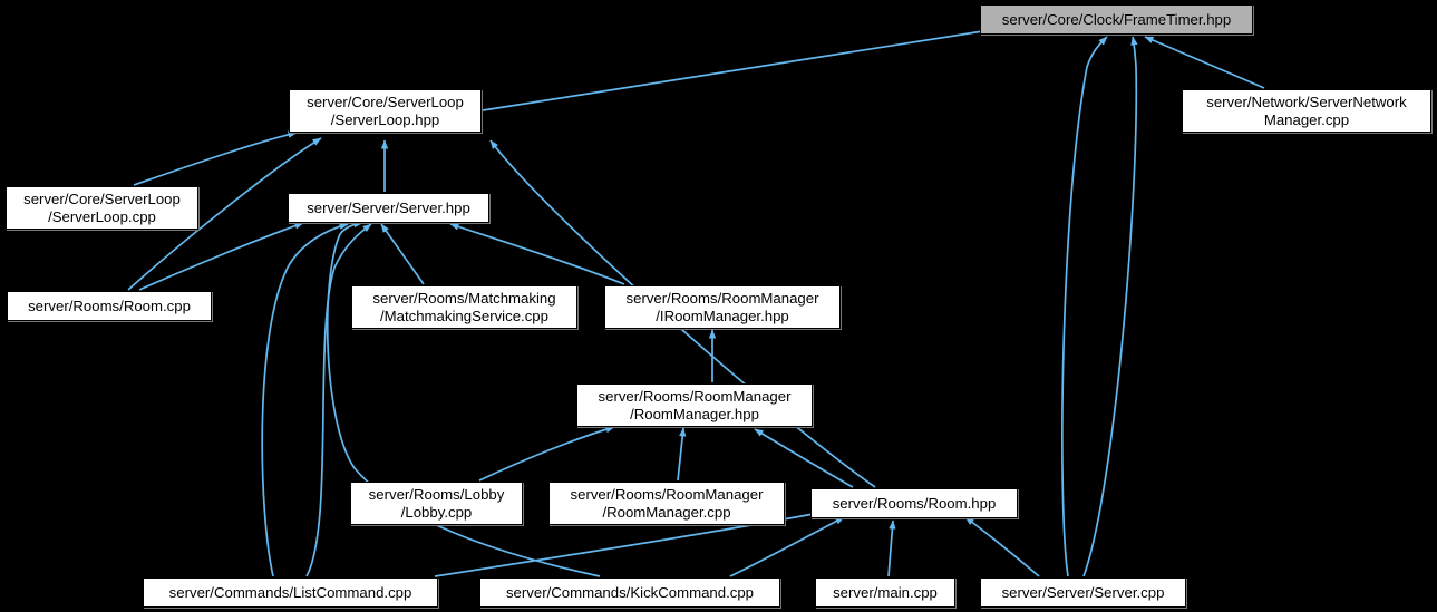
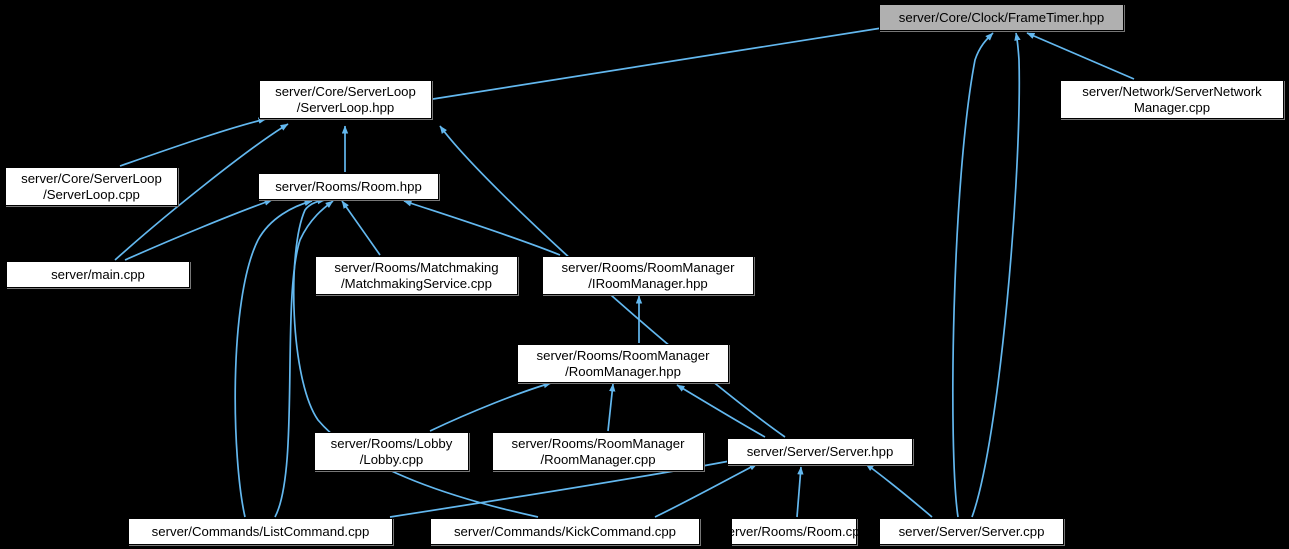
  server/Core/Clock/FrameTimer.hpp
  server/Network/ServerNetwork
  Manager.cpp
  server/Core/ServerLoop
  /ServerLoop.hpp
  server/Core/ServerLoop
  /ServerLoop.cpp
- server/Server/Server.hpp
+ server/Rooms/Room.hpp
- server/Rooms/Room.cpp
+ server/main.cpp
  server/Rooms/Matchmaking
  /MatchmakingService.cpp
  server/Rooms/RoomManager
  /IRoomManager.hpp
  server/Rooms/RoomManager
  /RoomManager.hpp
  server/Rooms/Lobby
  /Lobby.cpp
  server/Rooms/RoomManager
  /RoomManager.cpp
- server/Rooms/Room.hpp
+ server/Server/Server.hpp
  server/Commands/ListCommand.cpp
  server/Commands/KickCommand.cpp
- server/main.cpp
+ server/Rooms/Room.cpp
  server/Server/Server.cpp
